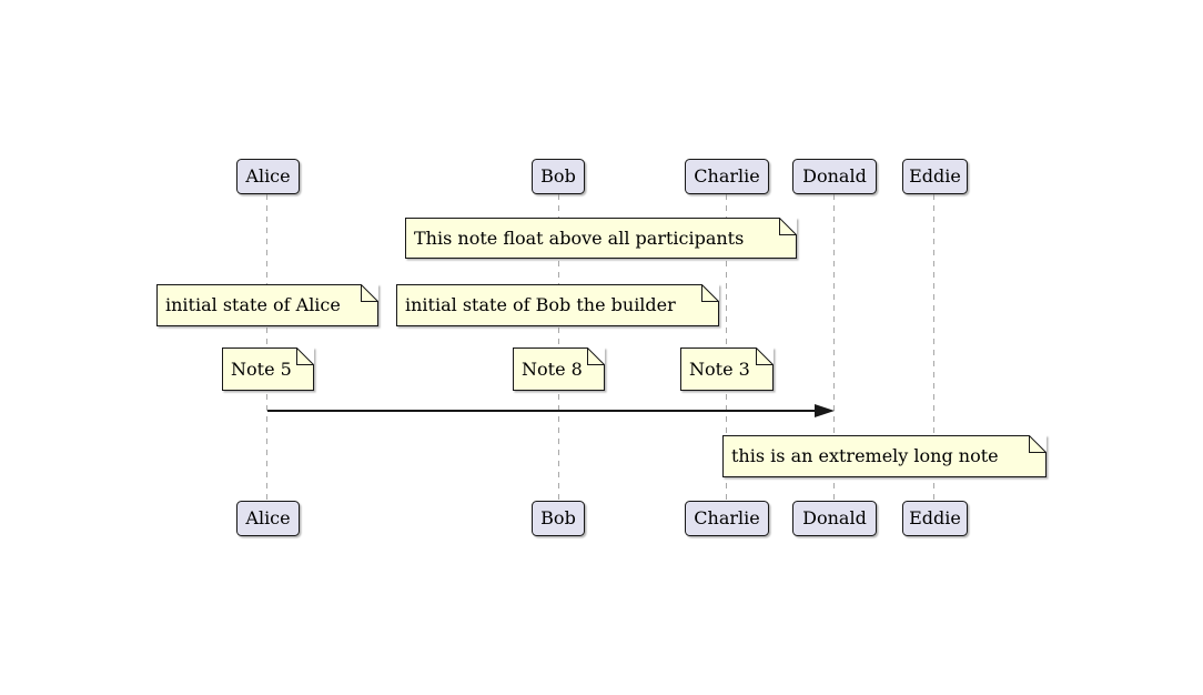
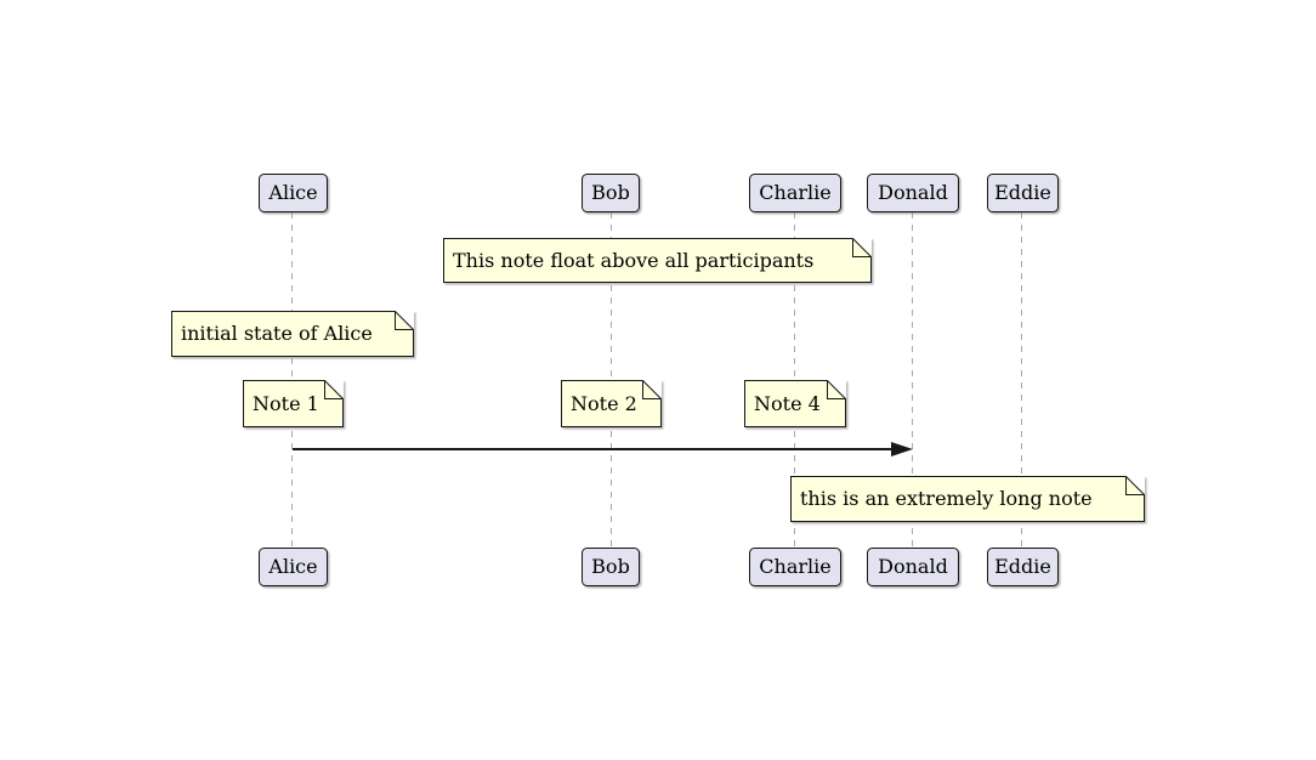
  Alice
  Bob
  Charlie
  Donald
  Eddie
  This note float above all participants
  initial state of Alice
- initial state of Bob the builder
- Note 5
+ Note 1
- Note 8
+ Note 2
- Note 3
+ Note 4
  this is an extremely long note
  Alice
  Bob
  Charlie
  Donald
  Eddie
